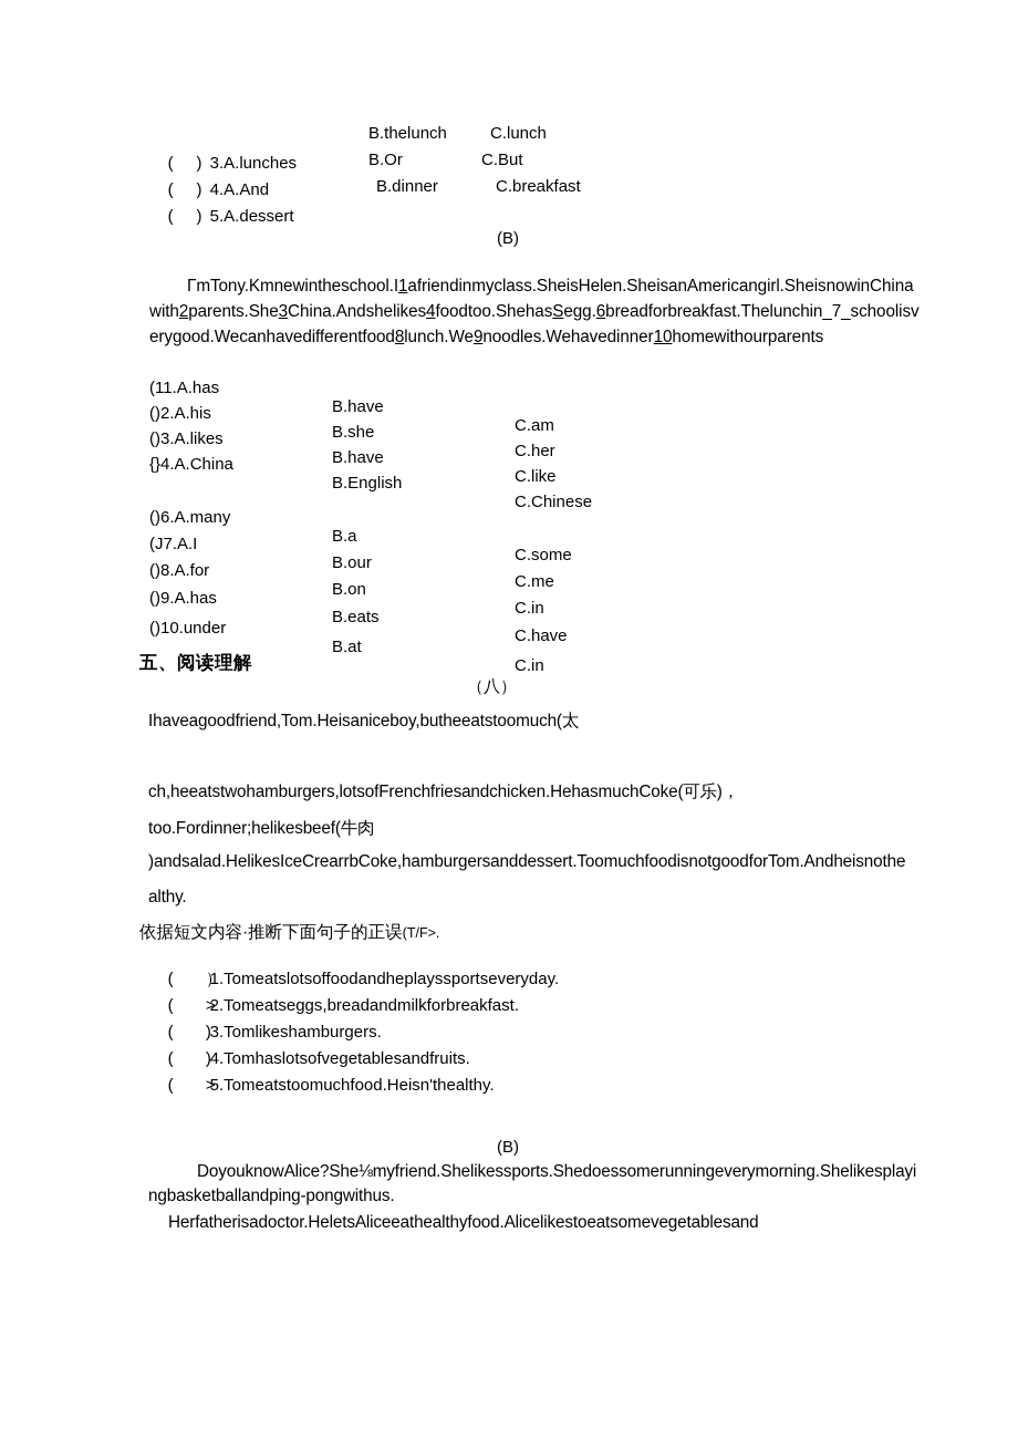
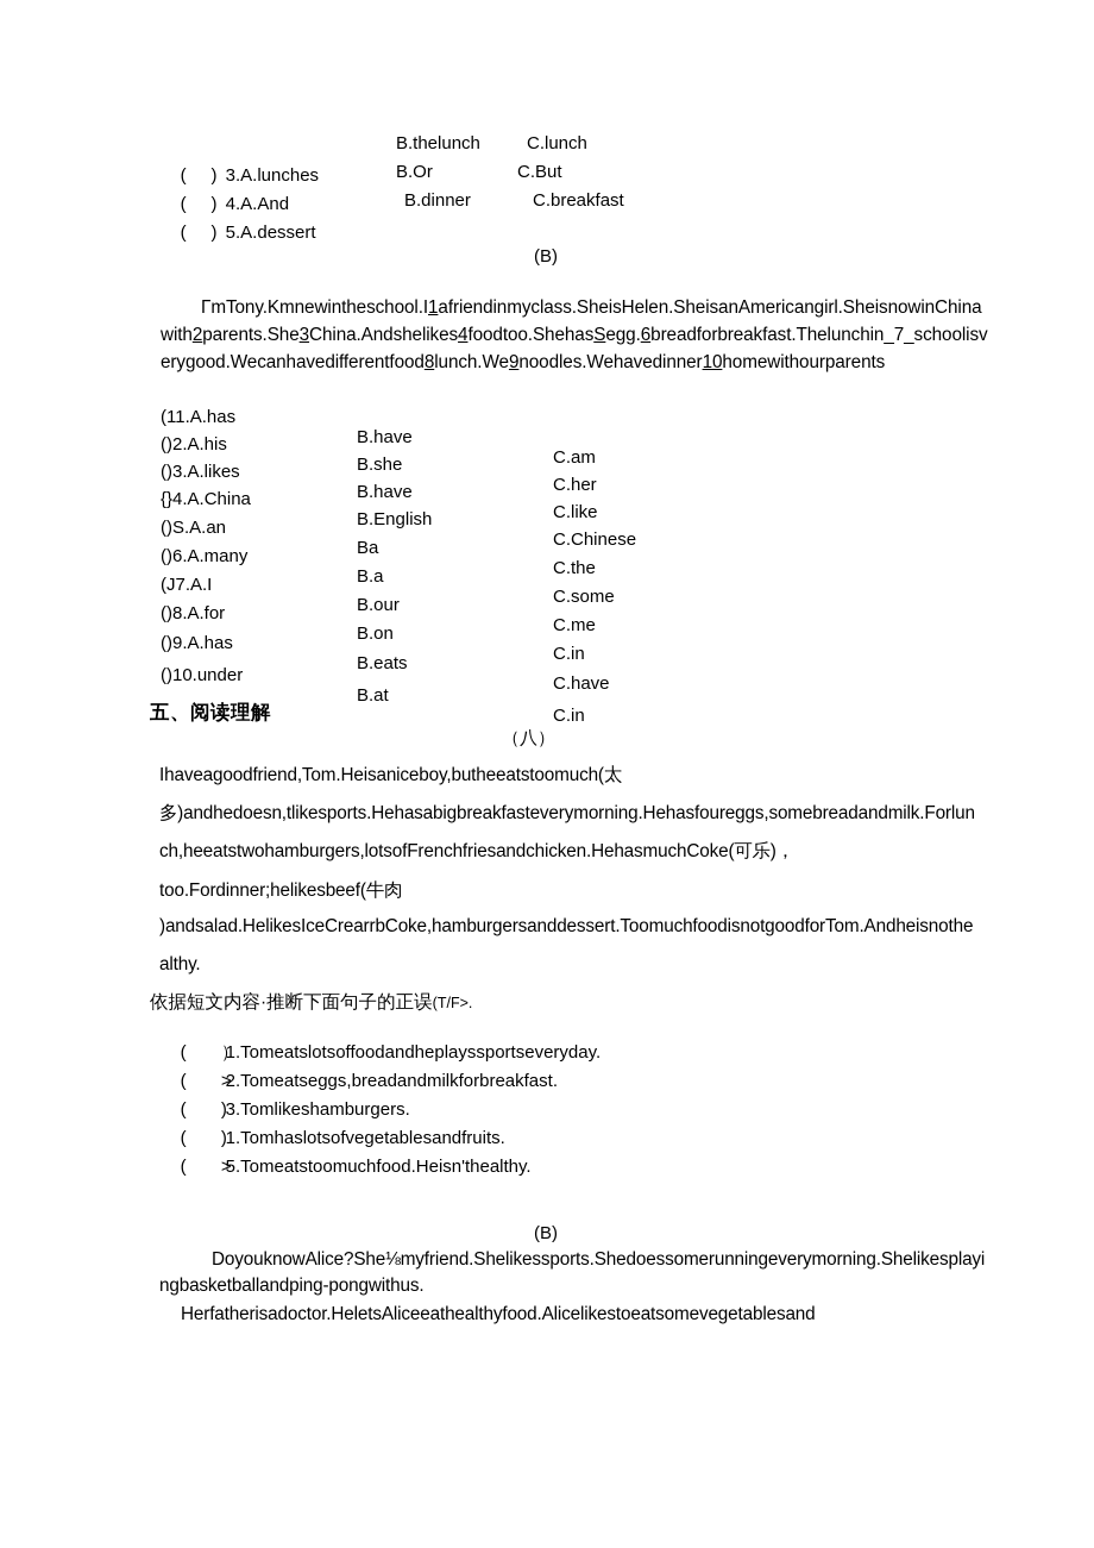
  ( ) 3.A.lunches
  B.thelunch
  C.lunch
  ( ) 4.A.And
  B.Or
  C.But
  ( ) 5.A.dessert
  B.dinner
  C.breakfast
  (B)
  ΓmTony.Kmnewintheschool.I1afriendinmyclass.SheisHelen.SheisanAmericangirl.SheisnowinChina
  with2parents.She3China.Andshelikes4foodtoo.ShehasSegg.6breadforbreakfast.Thelunchin_7_schoolisv
  erygood.Wecanhavedifferentfood8lunch.We9noodles.Wehavedinner10homewithourparents
  (11.A.has
  B.have
  C.am
  ()2.A.his
  B.she
  C.her
  ()3.A.likes
  B.have
  C.like
  {}4.A.China
  B.English
  C.Chinese
+ ()S.A.an
+ Ba
+ C.the
  ()6.A.many
  B.a
  C.some
  (J7.A.I
  B.our
  C.me
  ()8.A.for
  B.on
  C.in
  ()9.A.has
  B.eats
  C.have
  ()10.under
  B.at
  C.in
  五、阅读理解
  （八）
  Ihaveagoodfriend,Tom.Heisaniceboy,butheeatstoomuch(太
+ 多)andhedoesn,tlikesports.Hehasabigbreakfasteverymorning.Hehasfoureggs,somebreadandmilk.Forlun
  ch,heeatstwohamburgers,lotsofFrenchfriesandchicken.HehasmuchCoke(可乐)，
  too.Fordinner;helikesbeef(牛肉
  )andsalad.HelikesIceCrearrbCoke,hamburgersanddessert.ToomuchfoodisnotgoodforTom.Andheisnothe
  althy.
  依据短文内容·推断下面句子的正误(T/F>.
  ( 1.Tomeatslotsoffoodandheplayssportseveryday.
  ( 2.Tomeatseggs,breadandmilkforbreakfast.
  ( )3.Tomlikeshamburgers.
- ( )4.Tomhaslotsofvegetablesandfruits.
+ ( )1.Tomhaslotsofvegetablesandfruits.
  ( 5.Tomeatstoomuchfood.Heisn'thealthy.
  (B)
  DoyouknowAlice?She⅛myfriend.Shelikessports.Shedoessomerunningeverymorning.Shelikesplayi
  ngbasketballandping-pongwithus.
  Herfatherisadoctor.HeletsAliceeathealthyfood.Alicelikestoeatsomevegetablesand
